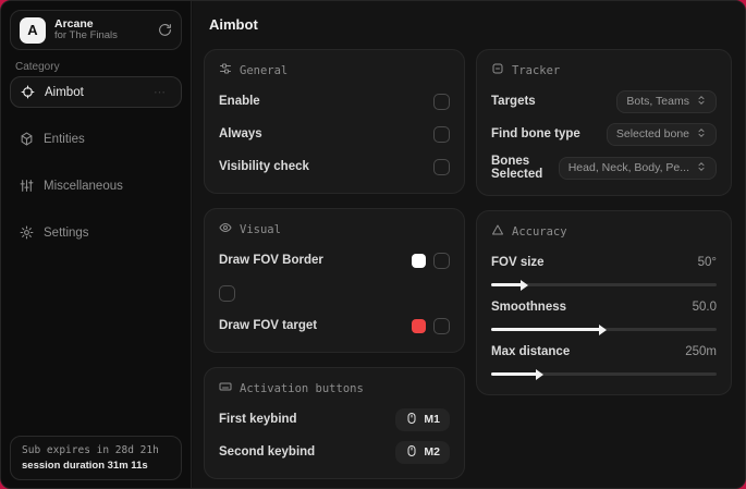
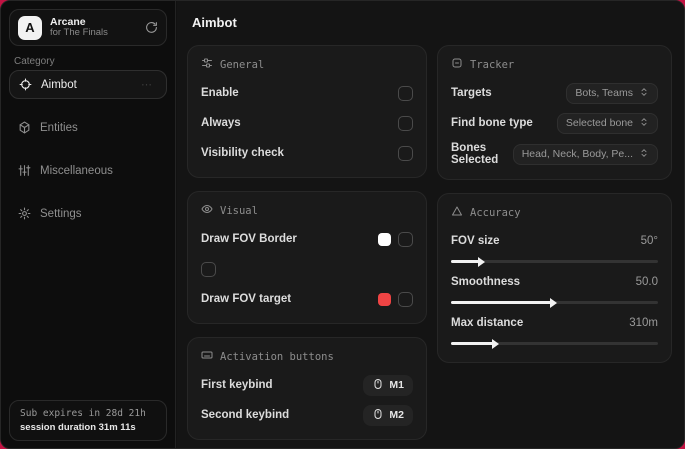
  A
  Arcane
  for The Finals
  Category
  Aimbot
  ⋯
  Entities
  Miscellaneous
  Settings
  Sub expires in 28d 21h
  session duration 31m 11s
  Aimbot
  General
  Enable
  Always
  Visibility check
  Visual
  Draw FOV Border
  Draw FOV target
  Activation buttons
  First keybind
  M1
  Second keybind
  M2
  Tracker
  Targets
  Bots, Teams
  Find bone type
  Selected bone
  Bones Selected
  Head, Neck, Body, Pe...
  Accuracy
  FOV size
  50°
  Smoothness
  50.0
  Max distance
- 250m
+ 310m
